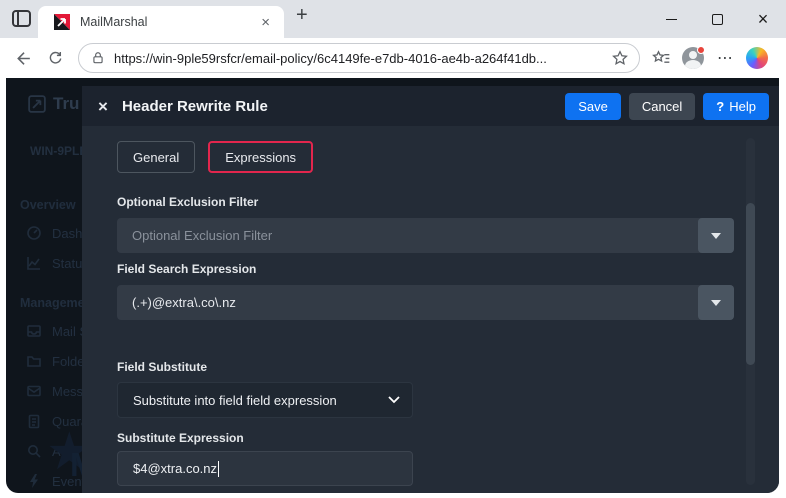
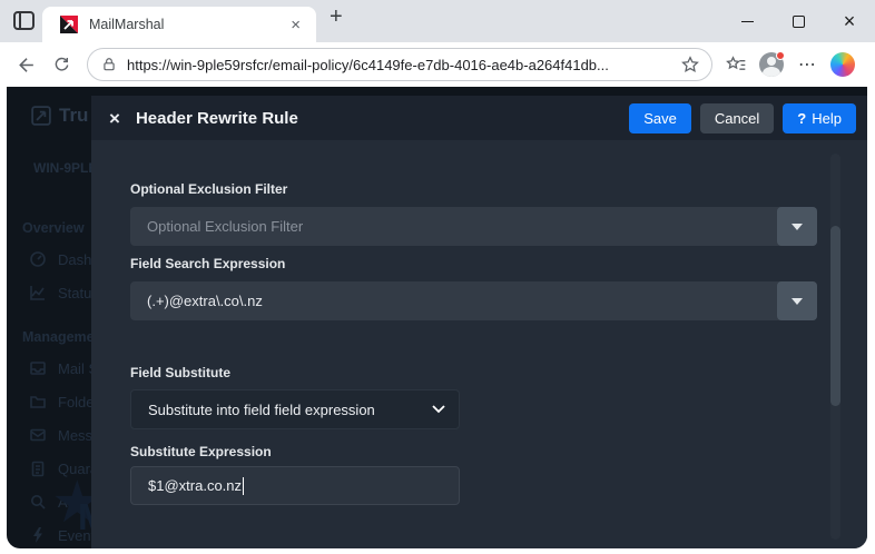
  MailMarshal
  ×
  +
  ×
  https://win-9ple59rsfcr/email-policy/6c4149fe-e7db-4016-ae4b-a264f41db...
  ⋯
  Tru
  WIN-9PL
  Overview
  Dash
  Statu
  Managem
  Mail
  Folde
  Mess
  Quar
  Alert
  Even
  ★
  ×
  Header Rewrite Rule
  Save
  Cancel
  ? Help
- General
- Expressions
  Optional Exclusion Filter
  Optional Exclusion Filter
  Field Search Expression
  (.+)@extra\.co\.nz
  Field Substitute
  Substitute into field field expression
  Substitute Expression
- $4@xtra.co.nz
+ $1@xtra.co.nz
